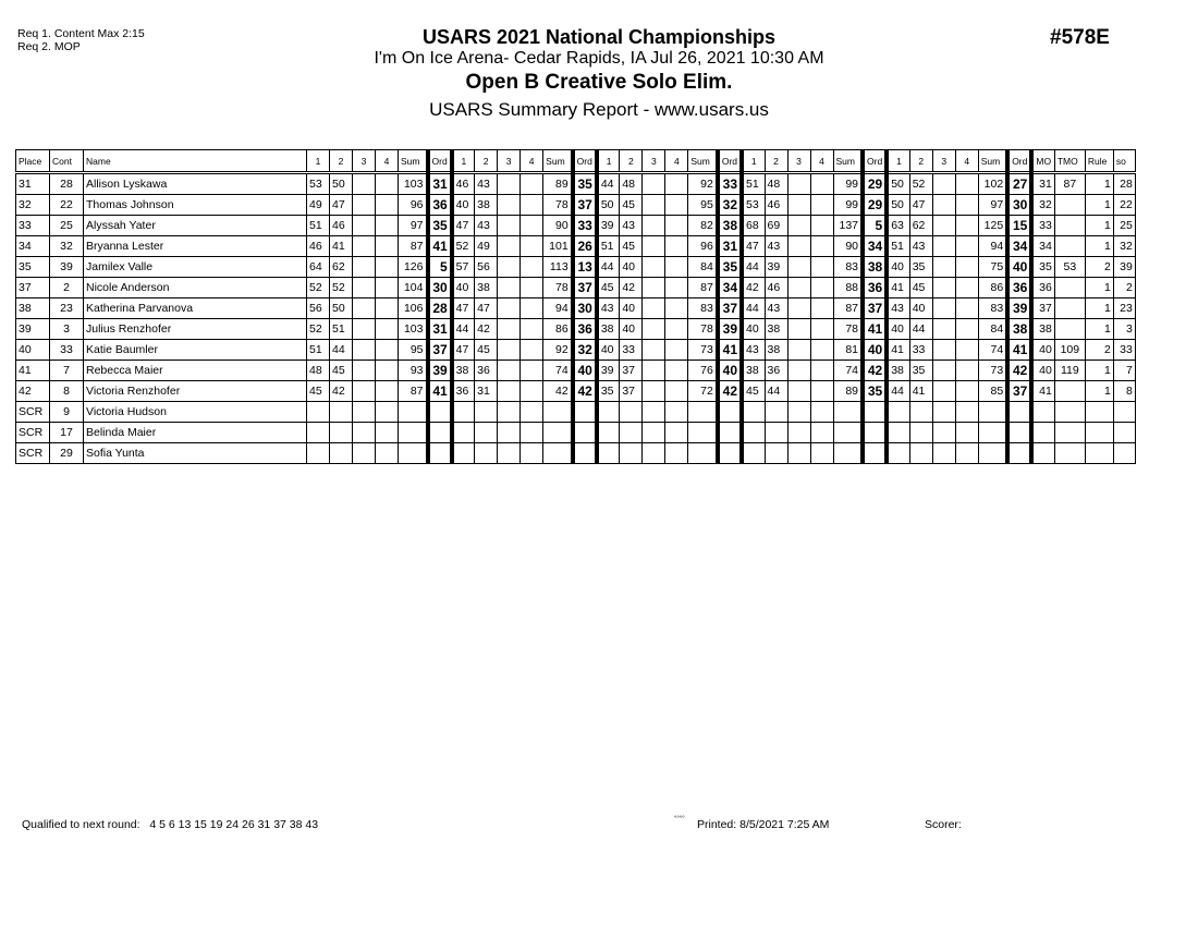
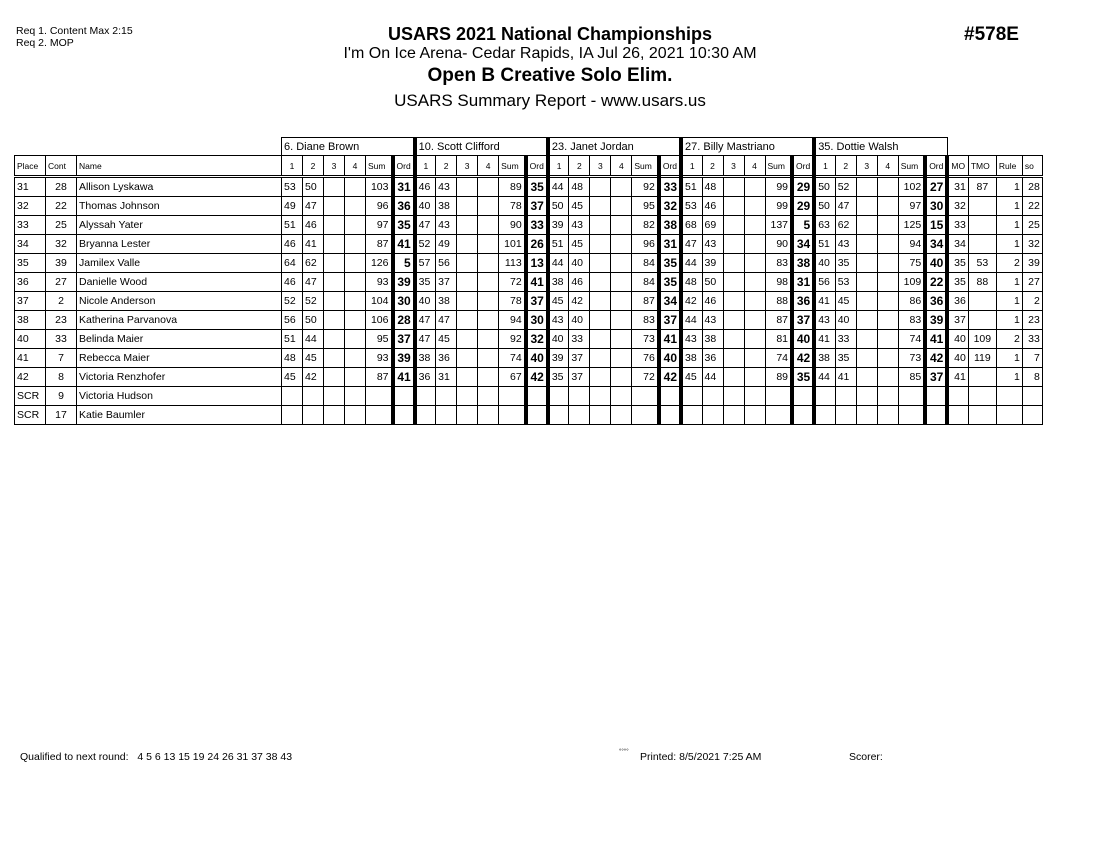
  Req 1. Content Max 2:15
  Req 2. MOP
  USARS 2021 National Championships
  I'm On Ice Arena- Cedar Rapids, IA Jul 26, 2021 10:30 AM
  Open B Creative Solo Elim.
  USARS Summary Report - www.usars.us
  #578E
+ 	6. Diane Brown	10. Scott Clifford	23. Janet Jordan	27. Billy Mastriano	35. Dottie Walsh
  Place	Cont	Name	1	2	3	4	Sum	Ord	1	2	3	4	Sum	Ord	1	2	3	4	Sum	Ord	1	2	3	4	Sum	Ord	1	2	3	4	Sum	Ord	MO	TMO	Rule	so
  31	28	Allison Lyskawa	53	50			103	31	46	43			89	35	44	48			92	33	51	48			99	29	50	52			102	27	31	87	1	28
  32	22	Thomas Johnson	49	47			96	36	40	38			78	37	50	45			95	32	53	46			99	29	50	47			97	30	32		1	22
  33	25	Alyssah Yater	51	46			97	35	47	43			90	33	39	43			82	38	68	69			137	5	63	62			125	15	33		1	25
  34	32	Bryanna Lester	46	41			87	41	52	49			101	26	51	45			96	31	47	43			90	34	51	43			94	34	34		1	32
  35	39	Jamilex Valle	64	62			126	5	57	56			113	13	44	40			84	35	44	39			83	38	40	35			75	40	35	53	2	39
+ 36	27	Danielle Wood	46	47			93	39	35	37			72	41	38	46			84	35	48	50			98	31	56	53			109	22	35	88	1	27
  37	2	Nicole Anderson	52	52			104	30	40	38			78	37	45	42			87	34	42	46			88	36	41	45			86	36	36		1	2
  38	23	Katherina Parvanova	56	50			106	28	47	47			94	30	43	40			83	37	44	43			87	37	43	40			83	39	37		1	23
- 39	3	Julius Renzhofer	52	51			103	31	44	42			86	36	38	40			78	39	40	38			78	41	40	44			84	38	38		1	3
- 40	33	Katie Baumler	51	44			95	37	47	45			92	32	40	33			73	41	43	38			81	40	41	33			74	41	40	109	2	33
+ 40	33	Belinda Maier	51	44			95	37	47	45			92	32	40	33			73	41	43	38			81	40	41	33			74	41	40	109	2	33
  41	7	Rebecca Maier	48	45			93	39	38	36			74	40	39	37			76	40	38	36			74	42	38	35			73	42	40	119	1	7
- 42	8	Victoria Renzhofer	45	42			87	41	36	31			42	42	35	37			72	42	45	44			89	35	44	41			85	37	41		1	8
+ 42	8	Victoria Renzhofer	45	42			87	41	36	31			67	42	35	37			72	42	45	44			89	35	44	41			85	37	41		1	8
  SCR	9	Victoria Hudson
- SCR	17	Belinda Maier
+ SCR	17	Katie Baumler
- SCR	29	Sofia Yunta
  Qualified to next round: 4 5 6 13 15 19 24 26 31 37 38 43
  Printed: 8/5/2021 7:25 AM
  Scorer:
